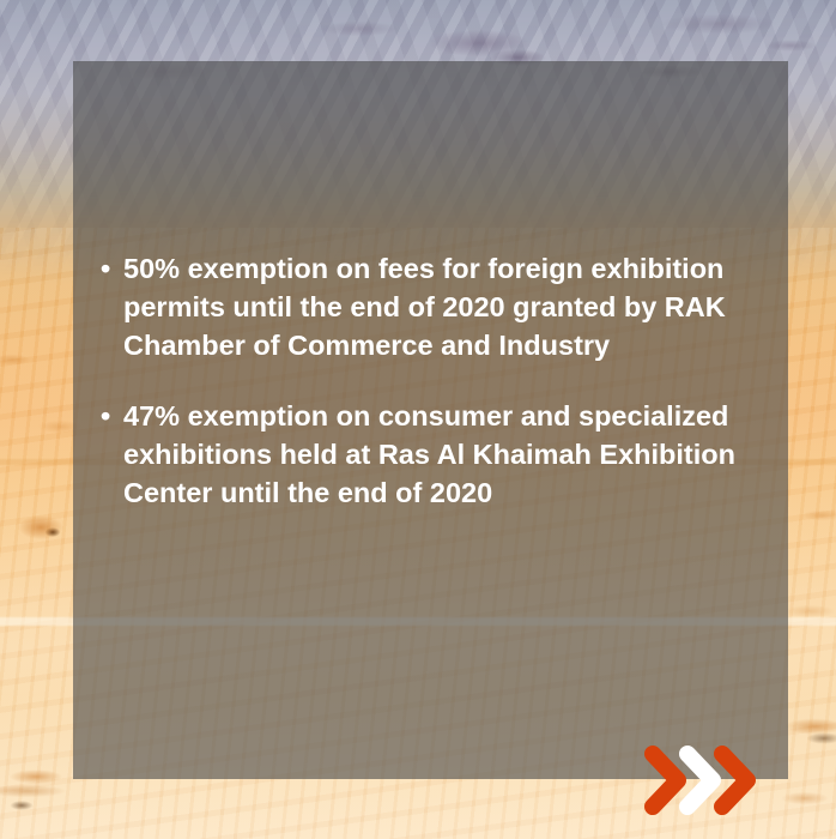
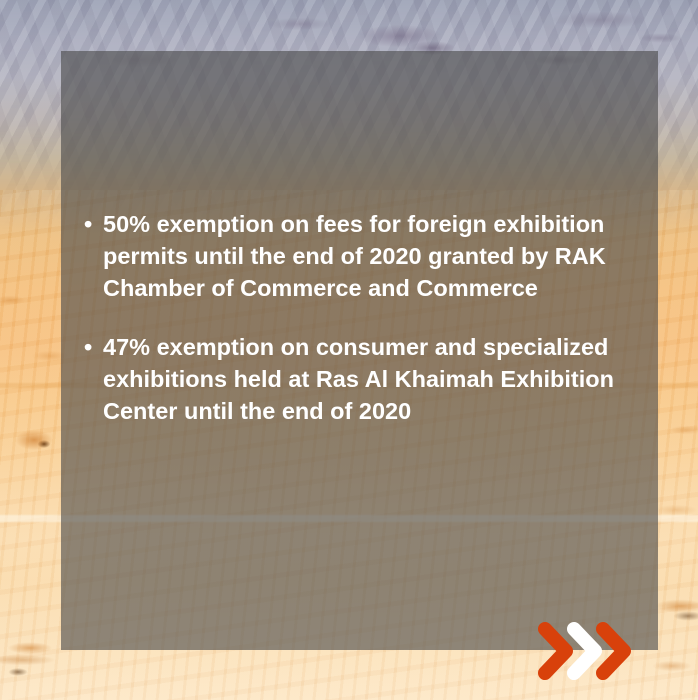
  •
- 50% exemption on fees for foreign exhibition permits until the end of 2020 granted by RAK Chamber of Commerce and Industry
+ 50% exemption on fees for foreign exhibition permits until the end of 2020 granted by RAK Chamber of Commerce and Commerce
  •
  47% exemption on consumer and specialized exhibitions held at Ras Al Khaimah Exhibition Center until the end of 2020
